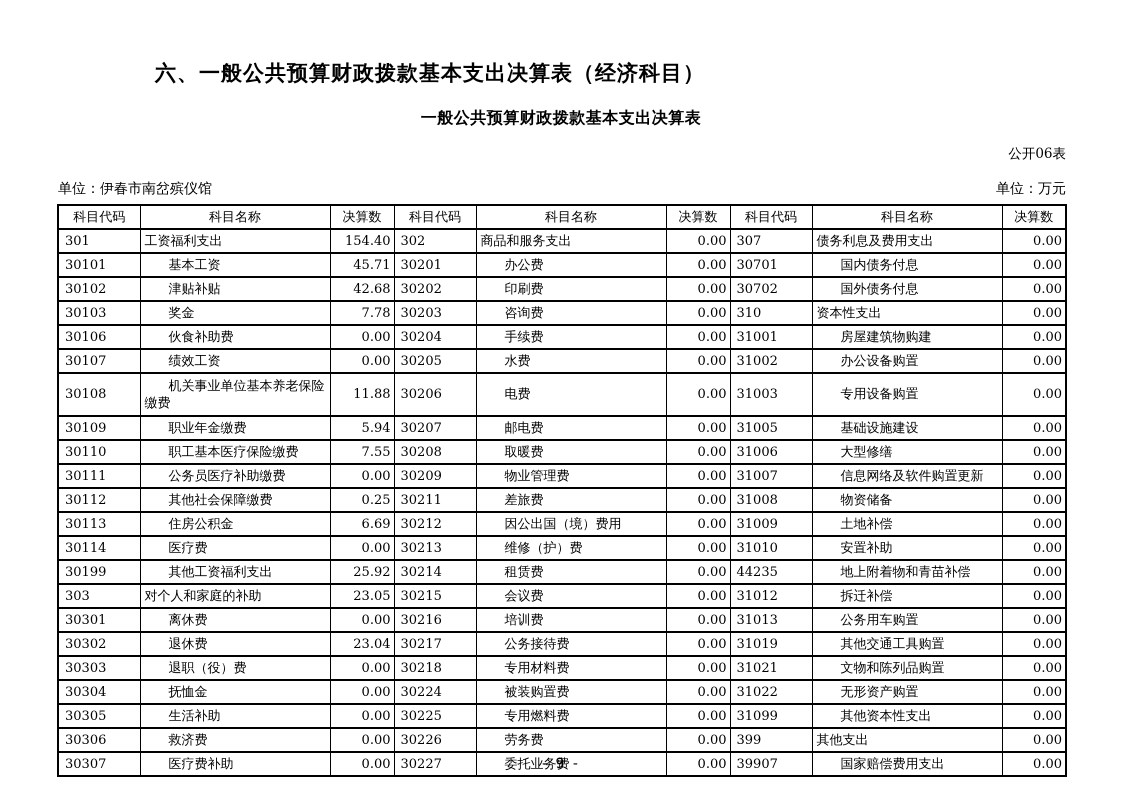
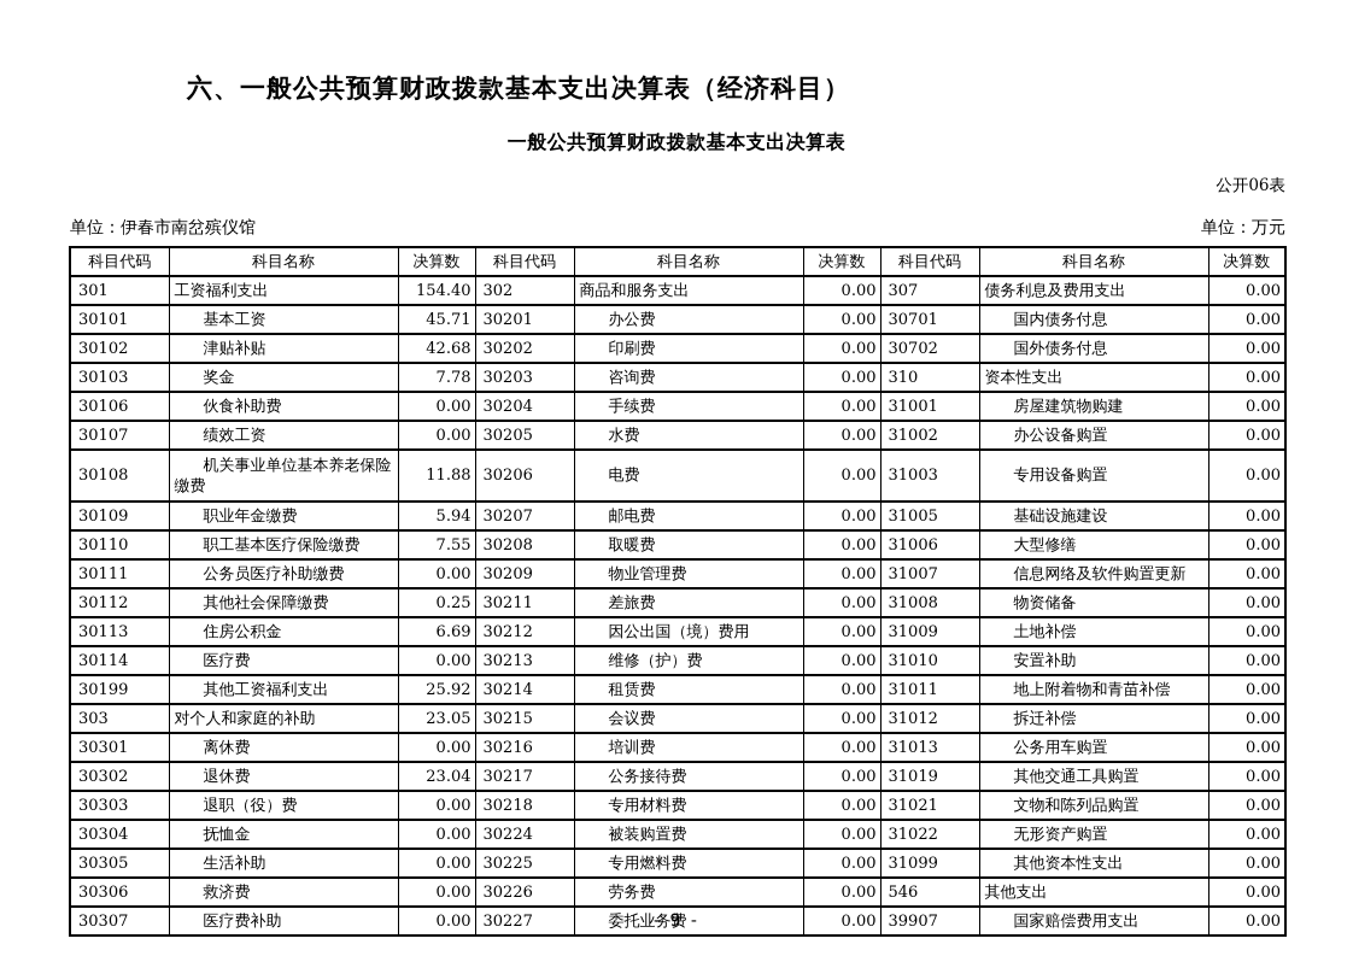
  六、一般公共预算财政拨款基本支出决算表（经济科目）
  一般公共预算财政拨款基本支出决算表
  公开06表
  单位：伊春市南岔殡仪馆
  单位：万元
  科目代码	科目名称	决算数	科目代码	科目名称	决算数	科目代码	科目名称	决算数
  301	工资福利支出	154.40	302	商品和服务支出	0.00	307	债务利息及费用支出	0.00
  30101	基本工资	45.71	30201	办公费	0.00	30701	国内债务付息	0.00
  30102	津贴补贴	42.68	30202	印刷费	0.00	30702	国外债务付息	0.00
  30103	奖金	7.78	30203	咨询费	0.00	310	资本性支出	0.00
  30106	伙食补助费	0.00	30204	手续费	0.00	31001	房屋建筑物购建	0.00
  30107	绩效工资	0.00	30205	水费	0.00	31002	办公设备购置	0.00
  30108	机关事业单位基本养老保险缴费	11.88	30206	电费	0.00	31003	专用设备购置	0.00
  30109	职业年金缴费	5.94	30207	邮电费	0.00	31005	基础设施建设	0.00
  30110	职工基本医疗保险缴费	7.55	30208	取暖费	0.00	31006	大型修缮	0.00
  30111	公务员医疗补助缴费	0.00	30209	物业管理费	0.00	31007	信息网络及软件购置更新	0.00
  30112	其他社会保障缴费	0.25	30211	差旅费	0.00	31008	物资储备	0.00
  30113	住房公积金	6.69	30212	因公出国（境）费用	0.00	31009	土地补偿	0.00
  30114	医疗费	0.00	30213	维修（护）费	0.00	31010	安置补助	0.00
- 30199	其他工资福利支出	25.92	30214	租赁费	0.00	44235	地上附着物和青苗补偿	0.00
+ 30199	其他工资福利支出	25.92	30214	租赁费	0.00	31011	地上附着物和青苗补偿	0.00
  303	对个人和家庭的补助	23.05	30215	会议费	0.00	31012	拆迁补偿	0.00
  30301	离休费	0.00	30216	培训费	0.00	31013	公务用车购置	0.00
  30302	退休费	23.04	30217	公务接待费	0.00	31019	其他交通工具购置	0.00
  30303	退职（役）费	0.00	30218	专用材料费	0.00	31021	文物和陈列品购置	0.00
  30304	抚恤金	0.00	30224	被装购置费	0.00	31022	无形资产购置	0.00
  30305	生活补助	0.00	30225	专用燃料费	0.00	31099	其他资本性支出	0.00
- 30306	救济费	0.00	30226	劳务费	0.00	399	其他支出	0.00
+ 30306	救济费	0.00	30226	劳务费	0.00	546	其他支出	0.00
  30307	医疗费补助	0.00	30227	委托业务费	0.00	39907	国家赔偿费用支出	0.00
  - 9 -
